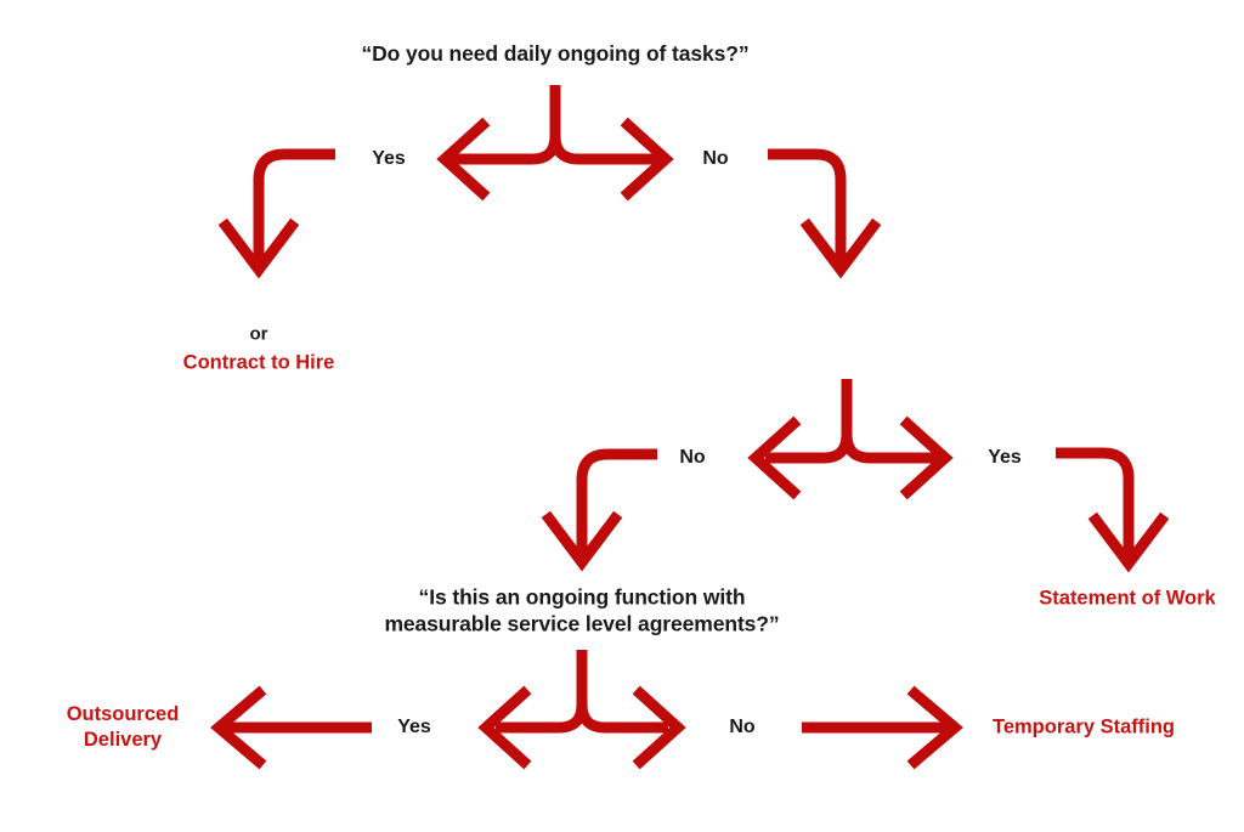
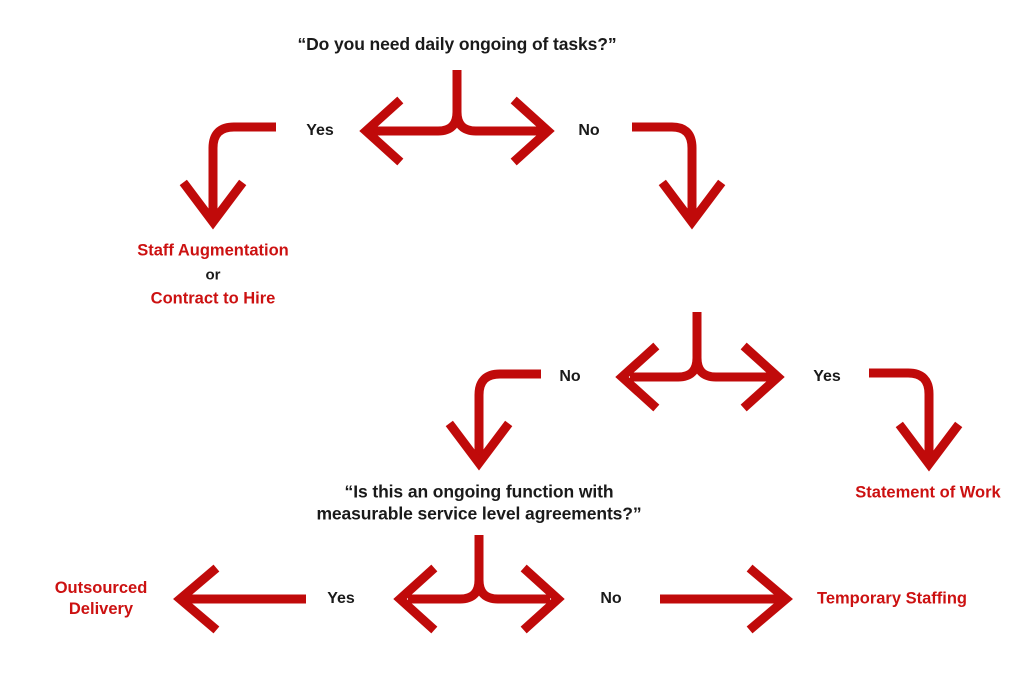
  “Do you need daily ongoing of tasks?”
  Yes
  No
+ Staff Augmentation
  or
  Contract to Hire
  No
  Yes
  Statement of Work
  “Is this an ongoing function with
  measurable service level agreements?”
  Yes
  No
  Outsourced
  Delivery
  Temporary Staffing
